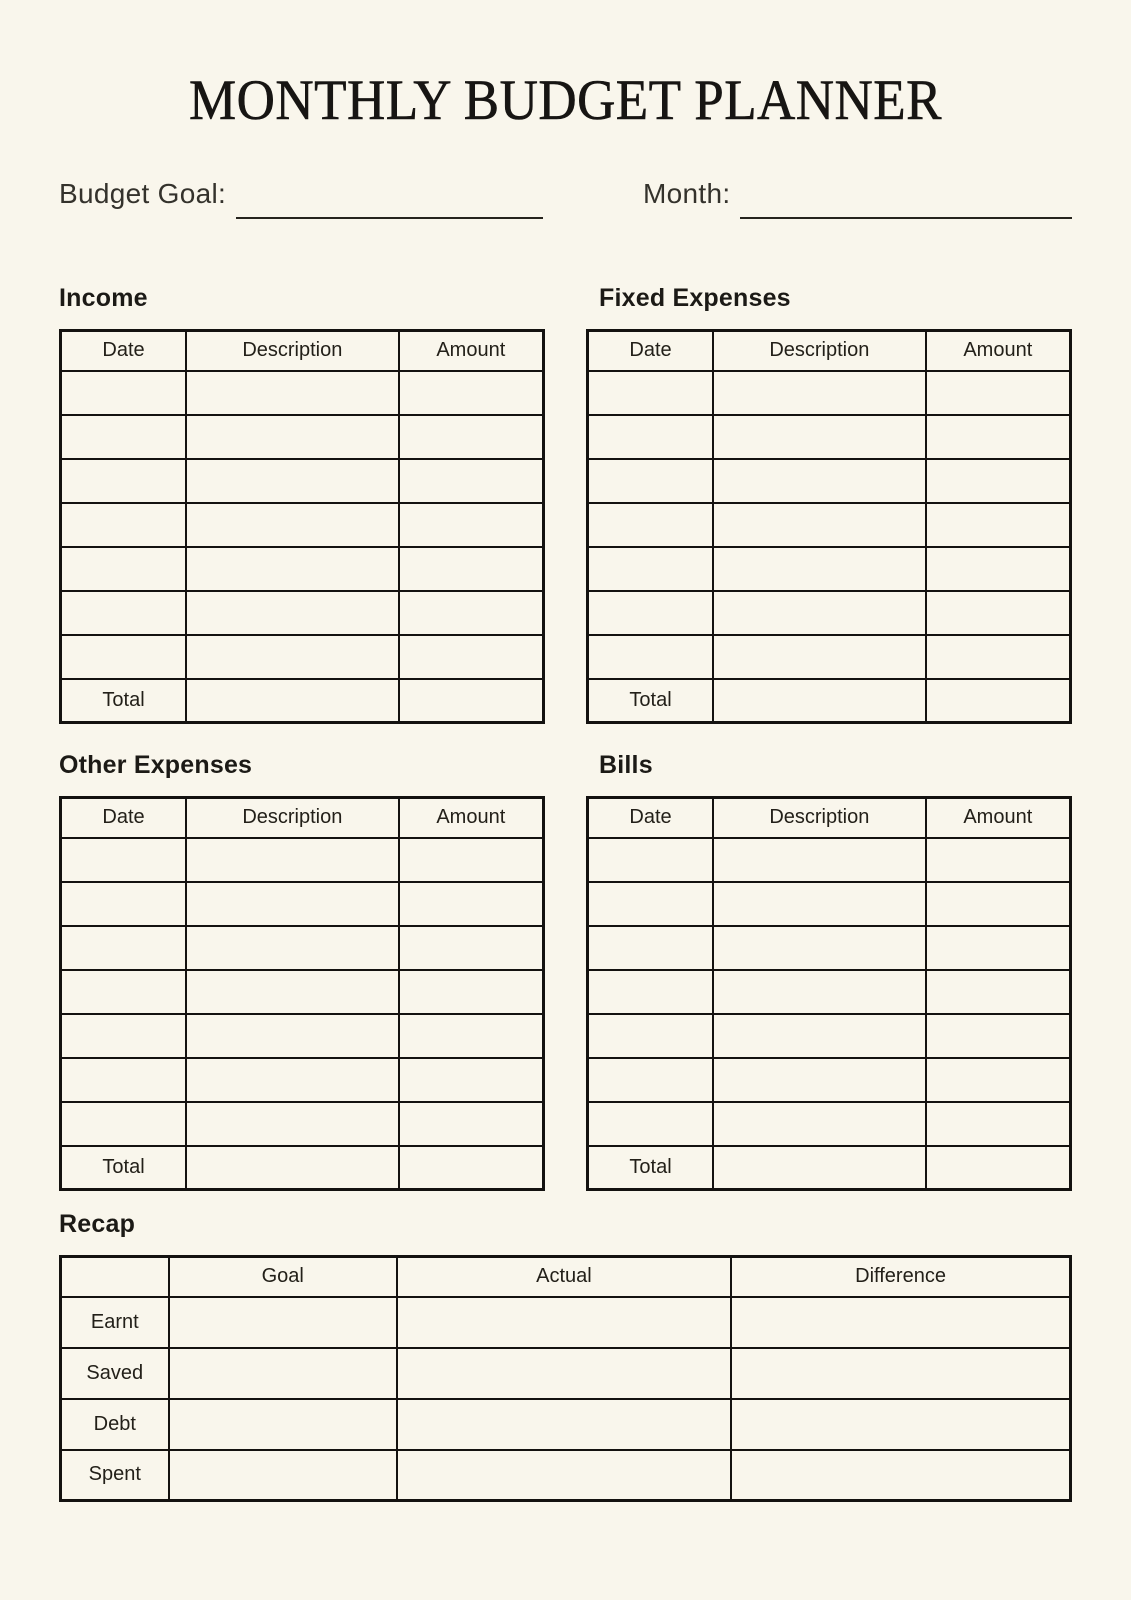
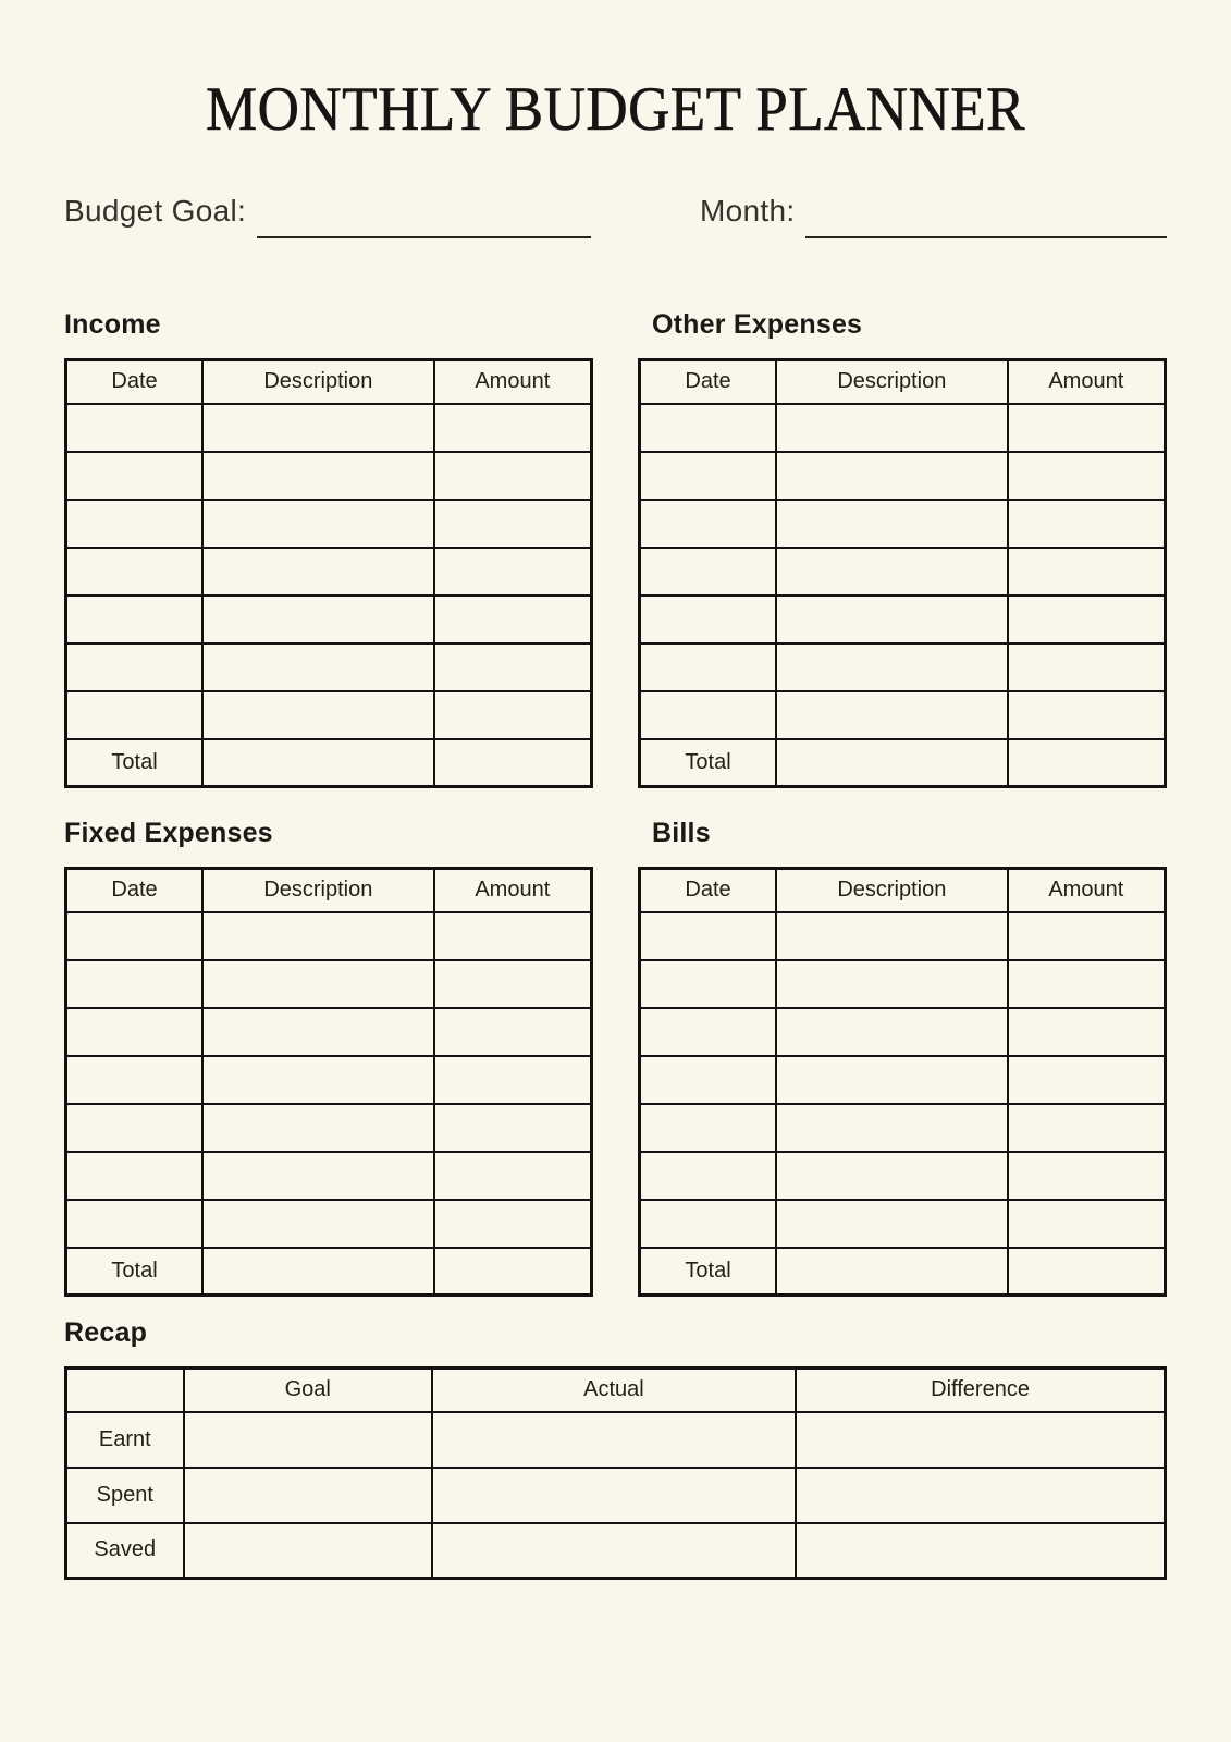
  MONTHLY BUDGET PLANNER
  Budget Goal:
  Month:
  Income
  Date	Description	Amount
  Total
- Fixed Expenses
+ Other Expenses
  Date	Description	Amount
  Total
- Other Expenses
+ Fixed Expenses
  Date	Description	Amount
  Total
  Bills
  Date	Description	Amount
  Total
  Recap
  	Goal	Actual	Difference
  Earnt
- Saved
+ Spent
- Debt
- Spent
+ Saved
